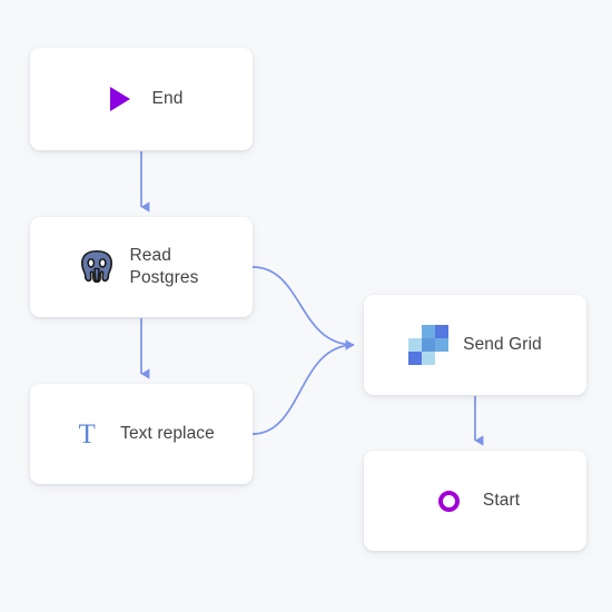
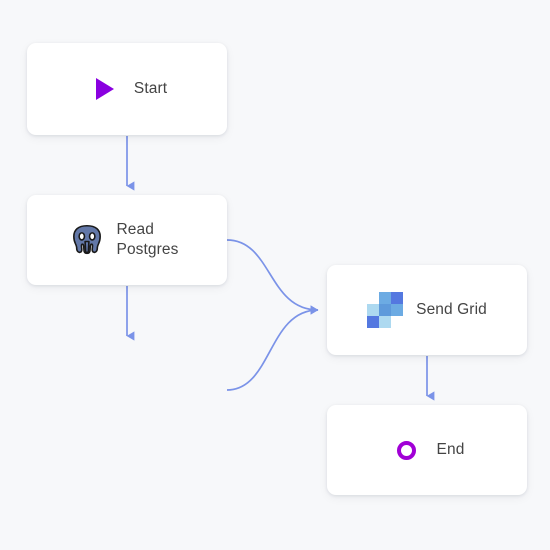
- End
+ Start
  Read
  Postgres
- T
- Text replace
  Send Grid
- Start
+ End
